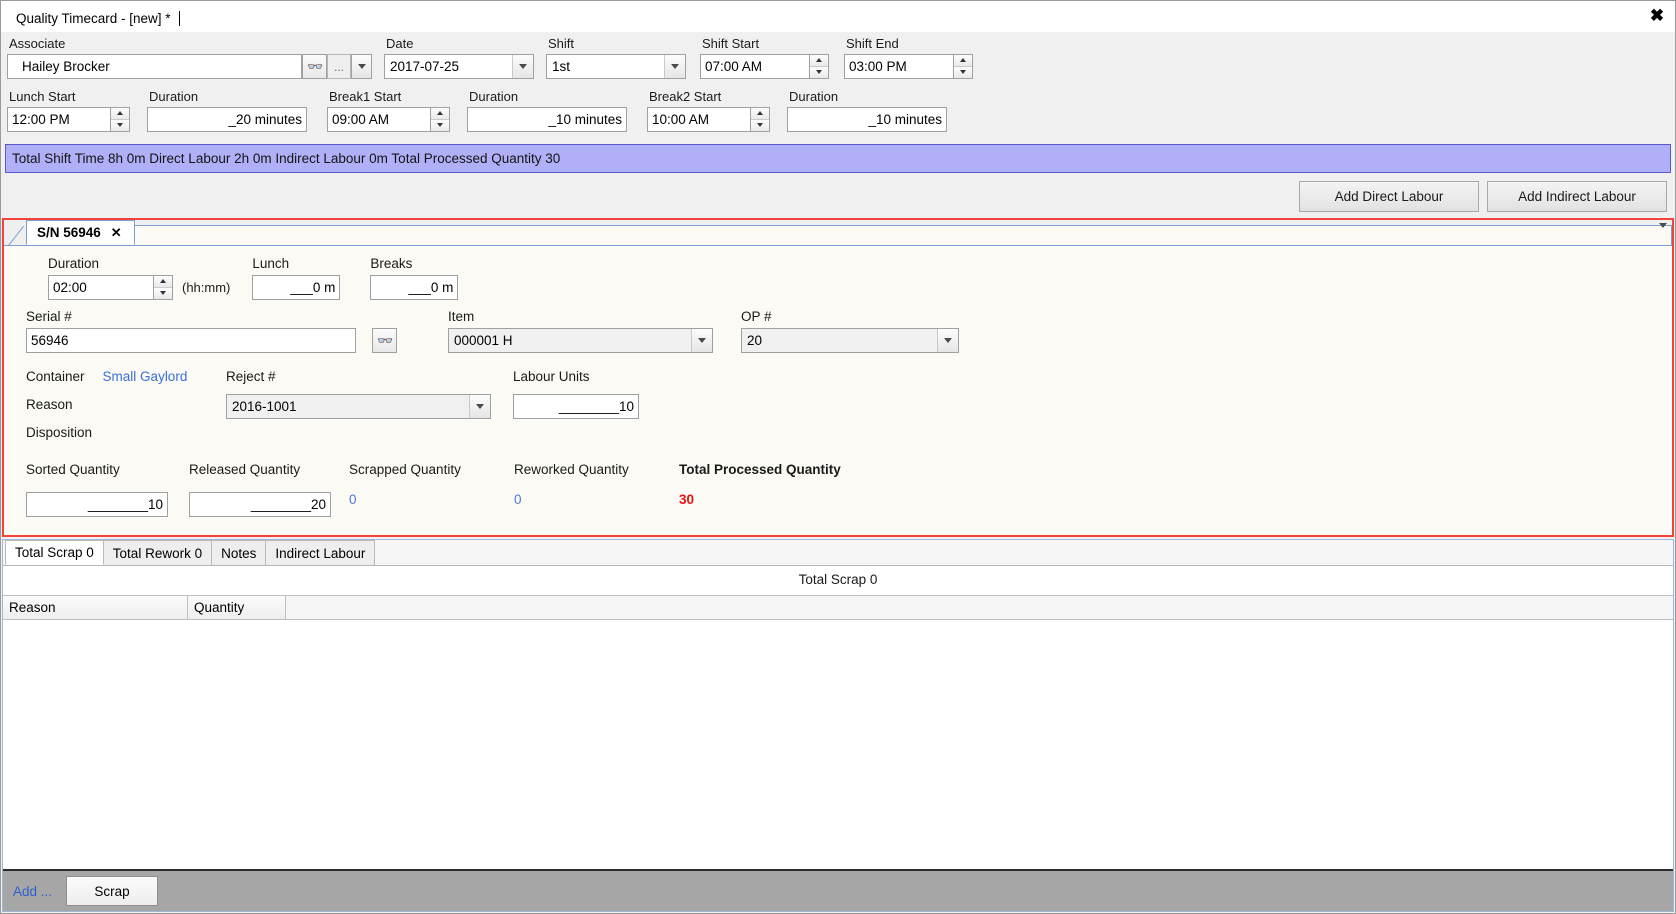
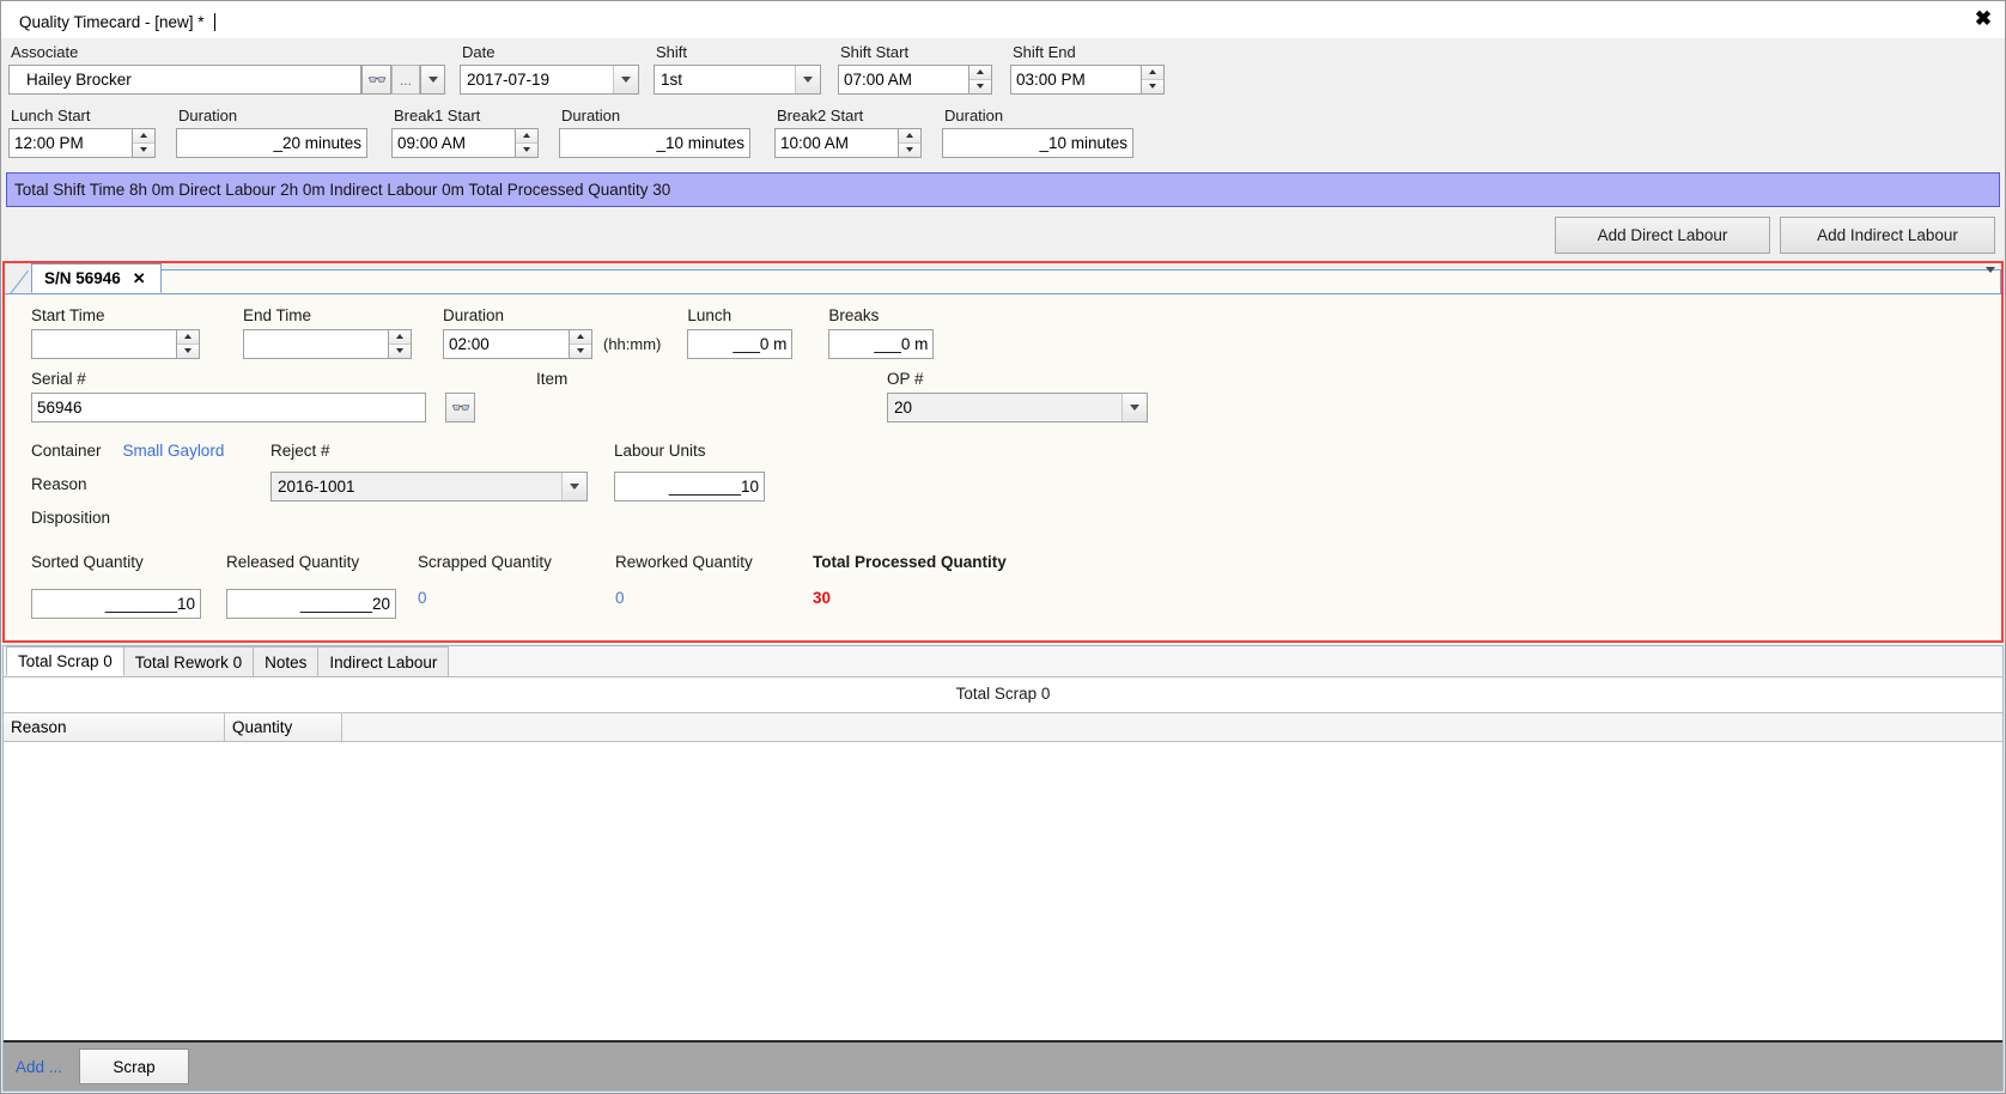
  Quality Timecard - [new] *
  ✖
  Associate
  Hailey Brocker
  👓
  ...
  Date
- 2017-07-25
+ 2017-07-19
  Shift
  1st
  Shift Start
  07:00 AM
  Shift End
  03:00 PM
  Lunch Start
  12:00 PM
  Duration
  _20 minutes
  Break1 Start
  09:00 AM
  Duration
  _10 minutes
  Break2 Start
  10:00 AM
  Duration
  _10 minutes
  Total Shift Time 8h 0m Direct Labour 2h 0m Indirect Labour 0m Total Processed Quantity 30
  Add Direct Labour
  Add Indirect Labour
  S/N 56946
  ✕
+ Start Time
+ End Time
  Duration
  02:00
  (hh:mm)
  Lunch
  ___0 m
  Breaks
  ___0 m
  Serial #
  56946
  👓
  Item
- 000001 H
  OP #
  20
  Container
  Small Gaylord
  Reason
  Disposition
  Reject #
  2016-1001
  Labour Units
  ________10
  Sorted Quantity
  ________10
  Released Quantity
  ________20
  Scrapped Quantity
  0
  Reworked Quantity
  0
  Total Processed Quantity
  30
  Total Scrap 0
  Total Rework 0
  Notes
  Indirect Labour
  Total Scrap 0
  Reason
  Quantity
  Add ...
  Scrap
